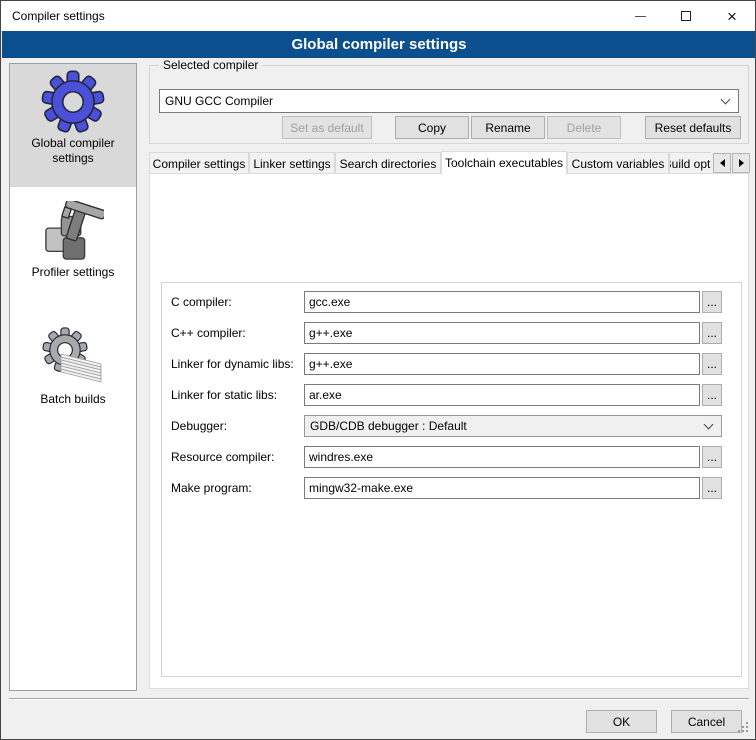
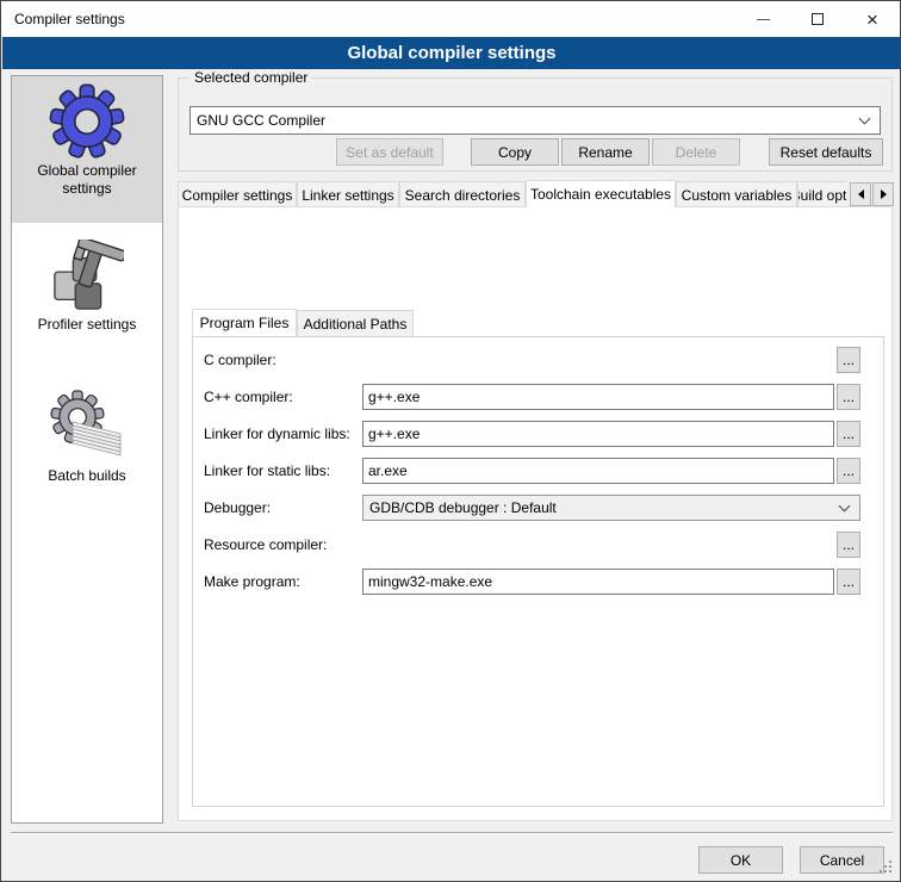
  Compiler settings
  ×
  Global compiler settings
  Global compiler settings
  Profiler settings
  Batch builds
  Selected compiler
  GNU GCC Compiler
  Set as default
  Copy
  Rename
  Delete
  Reset defaults
  Compiler settings
  Linker settings
  Search directories
  Toolchain executables
  Custom variables
+ Program Files
+ Additional Paths
  C compiler:
- gcc.exe
  ...
  C++ compiler:
  g++.exe
  ...
  Linker for dynamic libs:
  g++.exe
  ...
  Linker for static libs:
  ar.exe
  ...
  Debugger:
  GDB/CDB debugger : Default
  Resource compiler:
- windres.exe
  ...
  Make program:
  mingw32-make.exe
  ...
  OK
  Cancel
